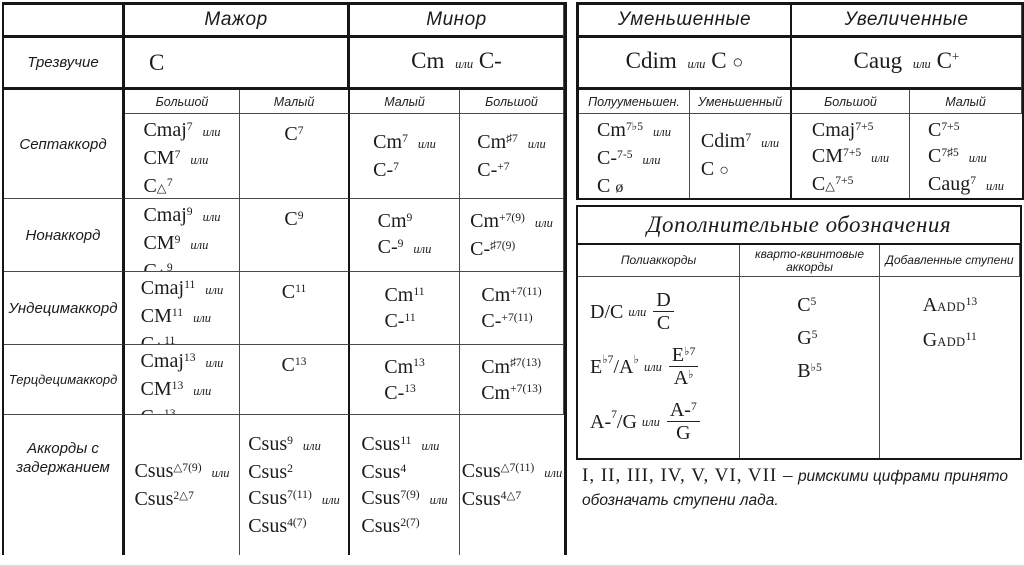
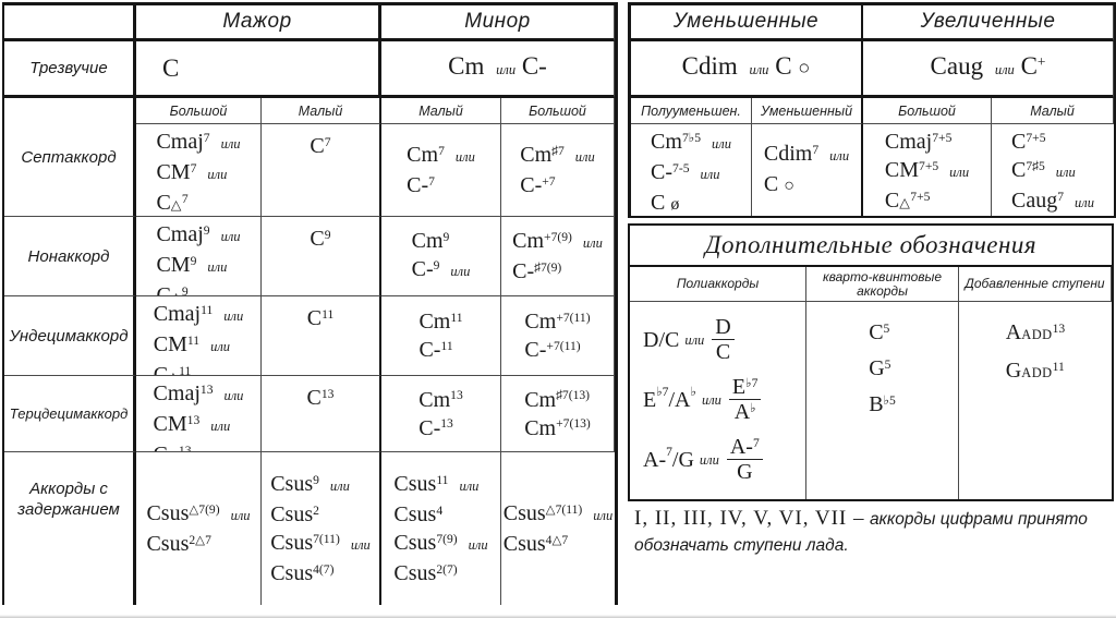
  Мажор
  Минор
  Трезвучие
  C
  Cm или C-
  Септаккорд
  Большой
  Малый
  Малый
  Большой
  Cmaj7 или
  CM7 или
  C△7
  C7
  Cm7 или
  C-7
  Cm♯7 или
  C-+7
  Нонаккорд
  Cmaj9 или
  CM9 или
  C9
  Cm9
  C-9 или
  Cm+7(9) или
  C-♯7(9)
  Ундецимаккорд
  Cmaj11 или
  CM11 или
  C11
  Cm11
  C-11
  Cm+7(11)
  C-+7(11)
  Терцдецимаккорд
  Cmaj13 или
  CM13 или
  C13
  Cm13
  C-13
  Cm♯7(13)
  Cm+7(13)
  Аккорды с задержанием
  Csus△7(9) или
  Csus2△7
  Csus9 или
  Csus2
  Csus7(11) или
  Csus4(7)
  Csus11 или
  Csus4
  Csus7(9) или
  Csus2(7)
  Csus△7(11) или
  Csus4△7
  Уменьшенные
  Увеличенные
  Cdim или C ○
  Caug или C+
  Полууменьшен.
  Уменьшенный
  Большой
  Малый
  Cm7♭5 или
  C-7-5 или
  C ø
  Cdim7 или
  C ○
  Cmaj7+5
  CM7+5 или
  C△7+5
  C7+5
  C7♯5 или
  Caug7 или
  Дополнительные обозначения
  Полиаккорды
  кварто-квинтовые аккорды
  Добавленные ступени
  D/C
  или
  D
  C
  E
  ♭7
  /A
  ♭
  или
  E♭7
  A♭
  A-
  7
  /G
  или
  A-7
  G
  C5
  G5
  B♭5
  AADD13
  GADD11
- I, II, III, IV, V, VI, VII – римскими цифрами принято обозначать ступени лада.
+ I, II, III, IV, V, VI, VII – аккорды цифрами принято обозначать ступени лада.
